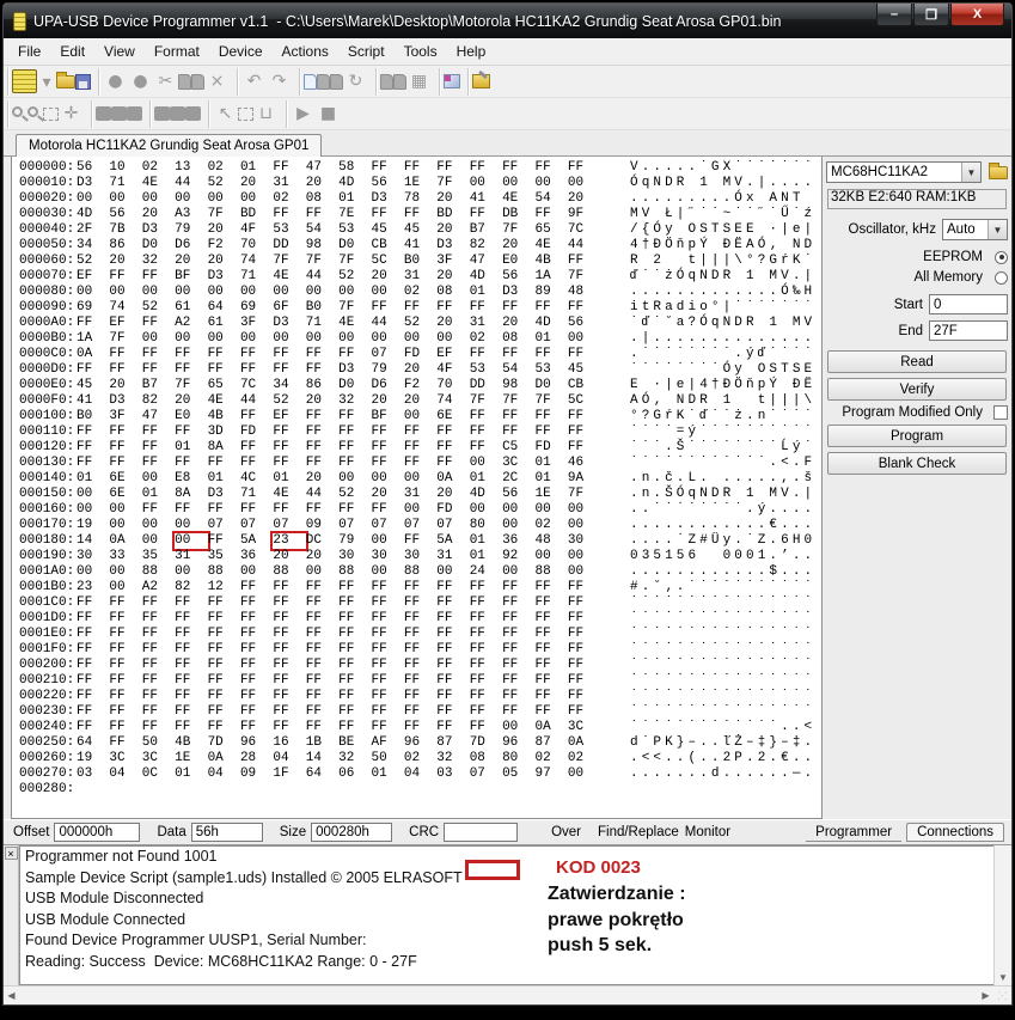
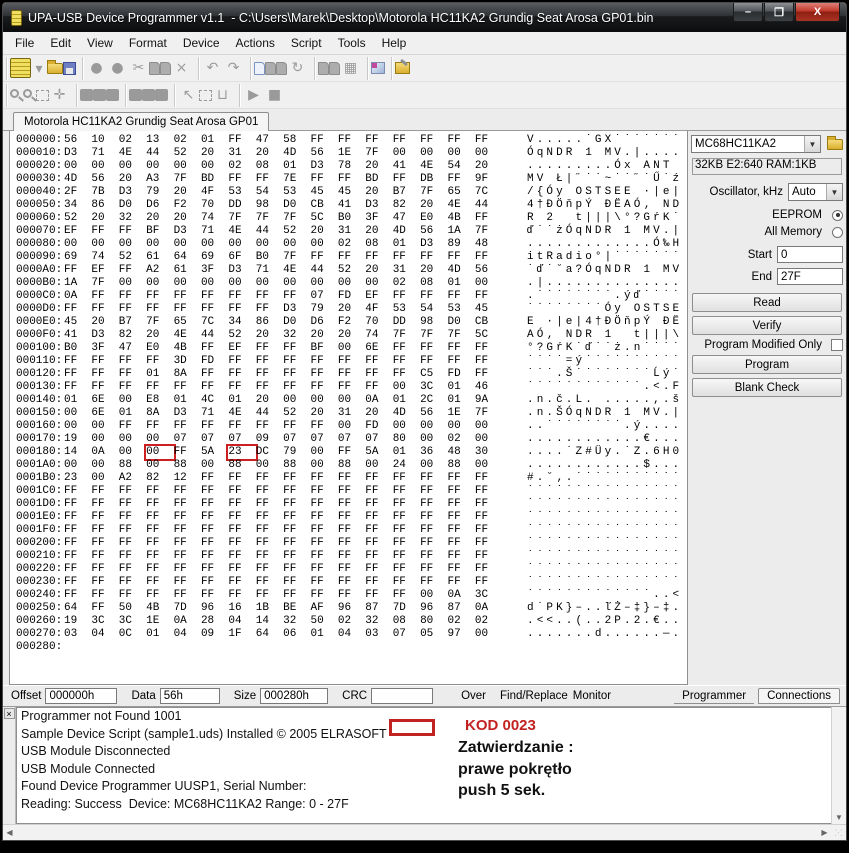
  UPA-USB Device Programmer v1.1 - C:\Users\Marek\Desktop\Motorola HC11KA2 Grundig Seat Arosa GP01.bin
  –
  ❐
  X
  File
  Edit
  View
  Format
  Device
  Actions
  Script
  Tools
  Help
  ▾
  ●
  ●
  ✂
  ×
  ↶
  ↷
  ↻
  ▦
  ✛
  ↖
  ⊔
  ▶
  ■
  Motorola HC11KA2 Grundig Seat Arosa GP01
  000000: 56 10 02 13 02 01 FF 47 58 FF FF FF FF FF FF FF
  V.....˙GX˙˙˙˙˙˙˙
  000010: D3 71 4E 44 52 20 31 20 4D 56 1E 7F 00 00 00 00
  ÓqNDR 1 MV.|....
  000020: 00 00 00 00 00 00 02 08 01 D3 78 20 41 4E 54 20
  .........Óx ANT
  000030: 4D 56 20 A3 7F BD FF FF 7E FF FF BD FF DB FF 9F
  MV Ł|˝˙˙~˙˙˝˙Ű˙ź
  000040: 2F 7B D3 79 20 4F 53 54 53 45 45 20 B7 7F 65 7C
  /{Óy OSTSEE ·|e|
  000050: 34 86 D0 D6 F2 70 DD 98 D0 CB 41 D3 82 20 4E 44
  4†ĐÖňpÝ ĐËAÓ‚ ND
  000060: 52 20 32 20 20 74 7F 7F 7F 5C B0 3F 47 E0 4B FF
  R 2 t|||\°?GŕK˙
  000070: EF FF FF BF D3 71 4E 44 52 20 31 20 4D 56 1A 7F
  ď˙˙żÓqNDR 1 MV.|
  000080: 00 00 00 00 00 00 00 00 00 00 02 08 01 D3 89 48
  .............Ó‰H
  000090: 69 74 52 61 64 69 6F B0 7F FF FF FF FF FF FF FF
  itRadio°|˙˙˙˙˙˙˙
  0000A0: FF EF FF A2 61 3F D3 71 4E 44 52 20 31 20 4D 56
  ˙ď˙˘a?ÓqNDR 1 MV
  0000B0: 1A 7F 00 00 00 00 00 00 00 00 00 00 02 08 01 00
  .|..............
  0000C0: 0A FF FF FF FF FF FF FF FF 07 FD EF FF FF FF FF
  .˙˙˙˙˙˙˙˙.ýď˙˙˙˙
  0000D0: FF FF FF FF FF FF FF FF D3 79 20 4F 53 54 53 45
  ˙˙˙˙˙˙˙˙Óy OSTSE
  0000E0: 45 20 B7 7F 65 7C 34 86 D0 D6 F2 70 DD 98 D0 CB
  E ·|e|4†ĐÖňpÝ ĐË
  0000F0: 41 D3 82 20 4E 44 52 20 32 20 20 74 7F 7F 7F 5C
  AÓ‚ NDR 1 t|||\
  000100: B0 3F 47 E0 4B FF EF FF FF BF 00 6E FF FF FF FF
  °?GŕK˙ď˙˙ż.n˙˙˙˙
  000110: FF FF FF FF 3D FD FF FF FF FF FF FF FF FF FF FF
  ˙˙˙˙=ý˙˙˙˙˙˙˙˙˙˙
  000120: FF FF FF 01 8A FF FF FF FF FF FF FF FF C5 FD FF
  ˙˙˙.Š˙˙˙˙˙˙˙˙Ĺý˙
  000130: FF FF FF FF FF FF FF FF FF FF FF FF 00 3C 01 46
  ˙˙˙˙˙˙˙˙˙˙˙˙.<.F
  000140: 01 6E 00 E8 01 4C 01 20 00 00 00 0A 01 2C 01 9A
  .n.č.L. .....,.š
  000150: 00 6E 01 8A D3 71 4E 44 52 20 31 20 4D 56 1E 7F
  .n.ŠÓqNDR 1 MV.|
  000160: 00 00 FF FF FF FF FF FF FF FF 00 FD 00 00 00 00
  ..˙˙˙˙˙˙˙˙.ý....
  000170: 19 00 00 00 07 07 07 09 07 07 07 07 80 00 02 00
  ............€...
  000180: 14 0A 00 00 FF 5A 23 DC 79 00 FF 5A 01 36 48 30
  ....˙Z#Üy.˙Z.6H0
- 000190: 30 33 35 31 35 36 20 20 30 30 30 31 01 92 00 00
- 035156 0001.’..
  0001A0: 00 00 88 00 88 00 88 00 88 00 88 00 24 00 88 00
  ............$...
  0001B0: 23 00 A2 82 12 FF FF FF FF FF FF FF FF FF FF FF
  #.˘‚.˙˙˙˙˙˙˙˙˙˙˙
  0001C0: FF FF FF FF FF FF FF FF FF FF FF FF FF FF FF FF
  ˙˙˙˙˙˙˙˙˙˙˙˙˙˙˙˙
  0001D0: FF FF FF FF FF FF FF FF FF FF FF FF FF FF FF FF
  ˙˙˙˙˙˙˙˙˙˙˙˙˙˙˙˙
  0001E0: FF FF FF FF FF FF FF FF FF FF FF FF FF FF FF FF
  ˙˙˙˙˙˙˙˙˙˙˙˙˙˙˙˙
  0001F0: FF FF FF FF FF FF FF FF FF FF FF FF FF FF FF FF
  ˙˙˙˙˙˙˙˙˙˙˙˙˙˙˙˙
  000200: FF FF FF FF FF FF FF FF FF FF FF FF FF FF FF FF
  ˙˙˙˙˙˙˙˙˙˙˙˙˙˙˙˙
  000210: FF FF FF FF FF FF FF FF FF FF FF FF FF FF FF FF
  ˙˙˙˙˙˙˙˙˙˙˙˙˙˙˙˙
  000220: FF FF FF FF FF FF FF FF FF FF FF FF FF FF FF FF
  ˙˙˙˙˙˙˙˙˙˙˙˙˙˙˙˙
  000230: FF FF FF FF FF FF FF FF FF FF FF FF FF FF FF FF
  ˙˙˙˙˙˙˙˙˙˙˙˙˙˙˙˙
  000240: FF FF FF FF FF FF FF FF FF FF FF FF FF 00 0A 3C
  ˙˙˙˙˙˙˙˙˙˙˙˙˙..<
  000250: 64 FF 50 4B 7D 96 16 1B BE AF 96 87 7D 96 87 0A
  d˙PK}–..ľŻ–‡}–‡.
  000260: 19 3C 3C 1E 0A 28 04 14 32 50 02 32 08 80 02 02
  .<<..(..2P.2.€..
  000270: 03 04 0C 01 04 09 1F 64 06 01 04 03 07 05 97 00
  .......d......—.
  000280:
  MC68HC11KA2
  ▼
  32KB E2:640 RAM:1KB
  Oscillator, kHz
  Auto
  ▼
  EEPROM
  All Memory
  Start
  0
  End
  27F
  Read
  Verify
  Program Modified Only
  Program
  Blank Check
  Offset
  000000h
  Data
  56h
  Size
  000280h
  CRC
  Over
  Find/Replace
  Monitor
  Programmer
  Connections
  ×
  Programmer not Found 1001
  Sample Device Script (sample1.uds) Installed © 2005 ELRASOFT
  USB Module Disconnected
  USB Module Connected
  Found Device Programmer UUSP1, Serial Number:
  Reading: Success Device: MC68HC11KA2 Range: 0 - 27F
  KOD 0023
  Zatwierdzanie :
  prawe pokrętło
  push 5 sek.
  ▼
  ◀
  ▶
  ⁙
